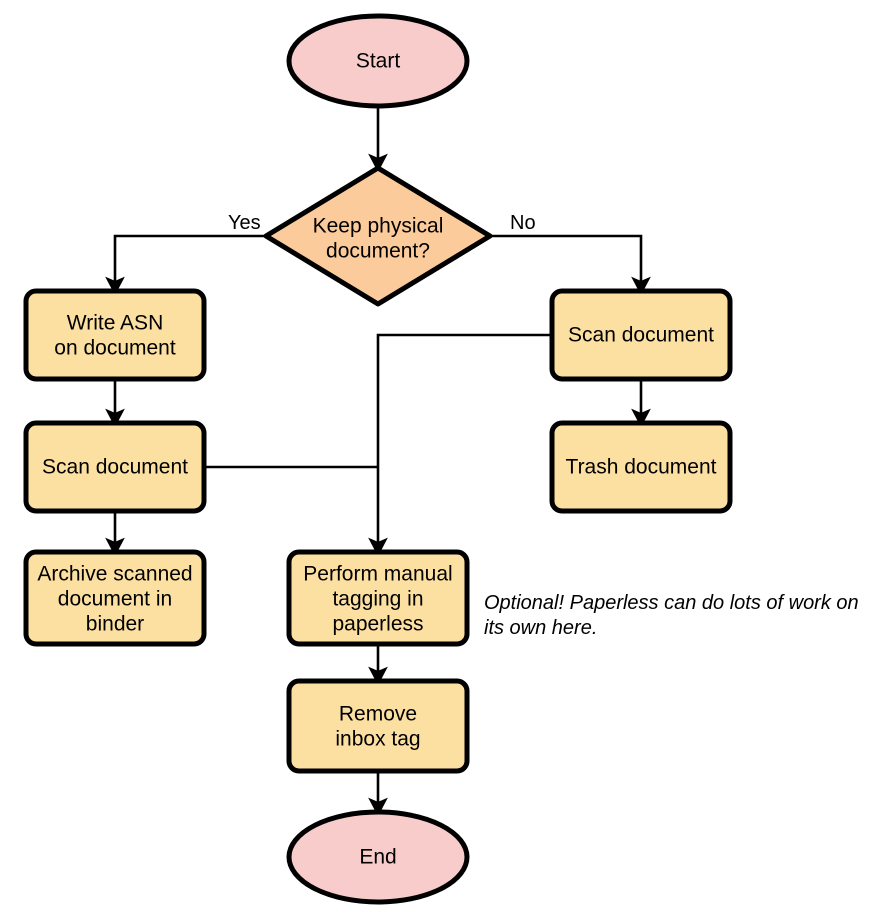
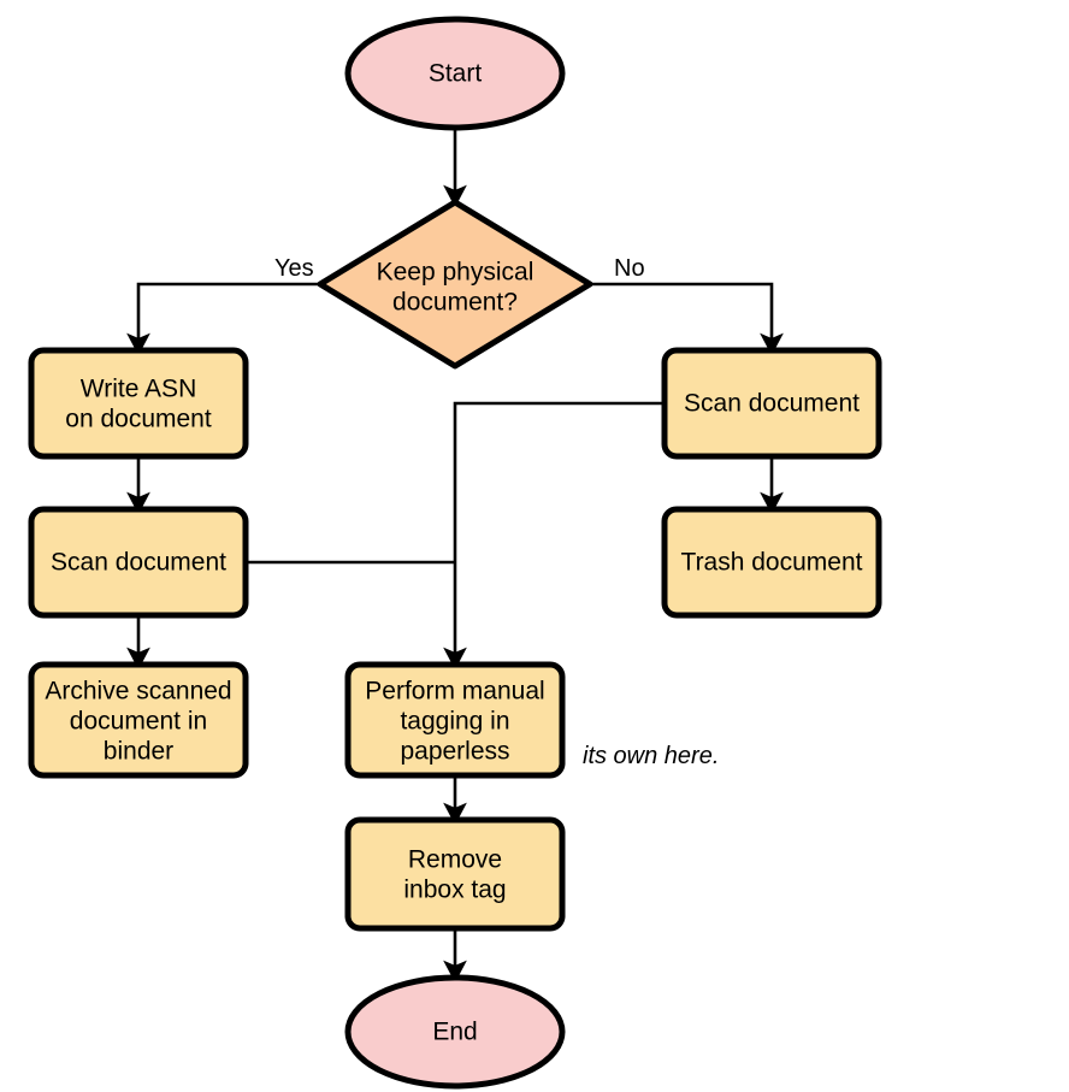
  Yes
  No
  Start
  Keep physical
  document?
  Write ASN
  on document
  Scan document
  Archive scanned
  document in
  binder
  Scan document
  Trash document
  Perform manual
  tagging in
  paperless
  Remove
  inbox tag
  End
- Optional! Paperless can do lots of work on
  its own here.
